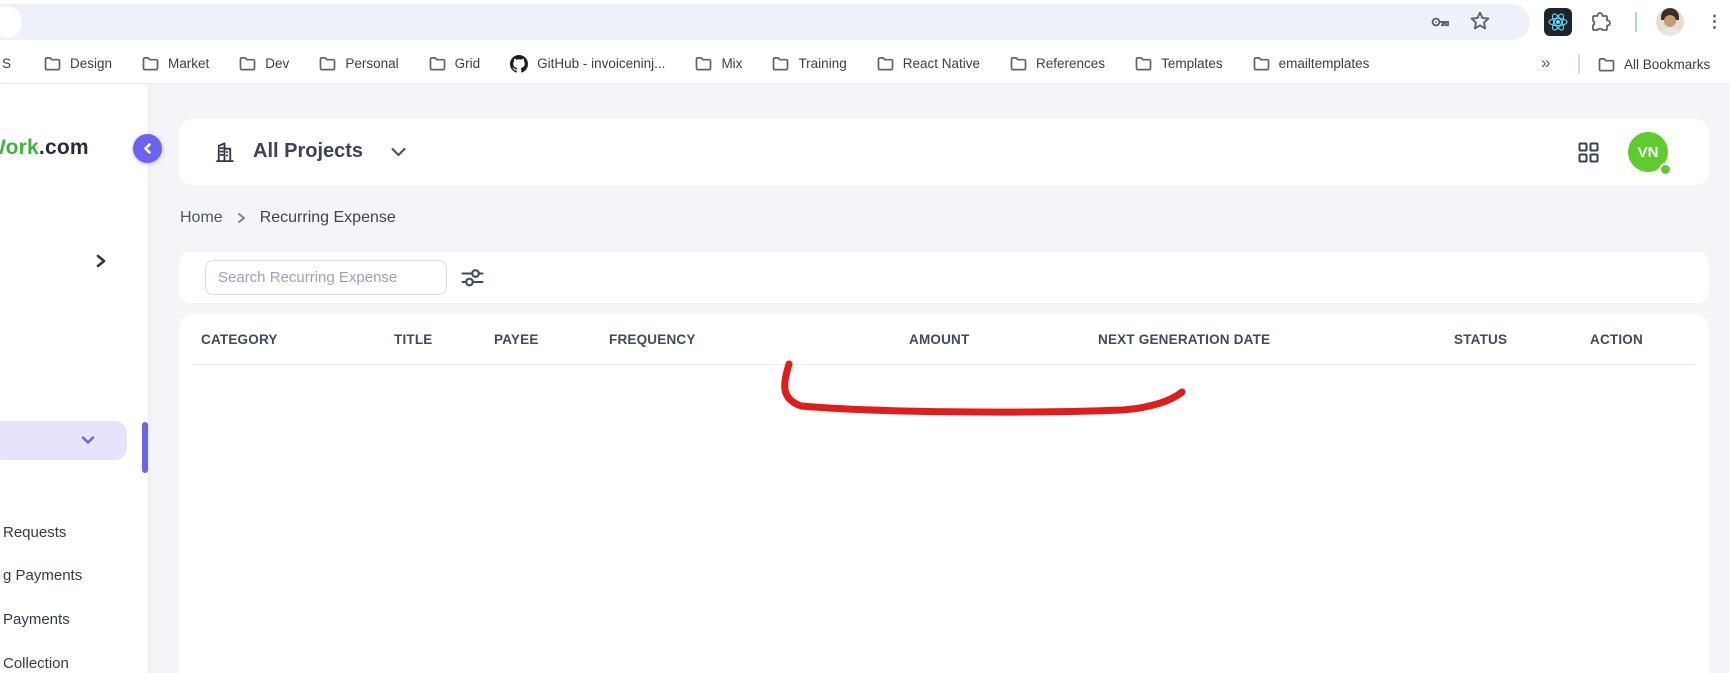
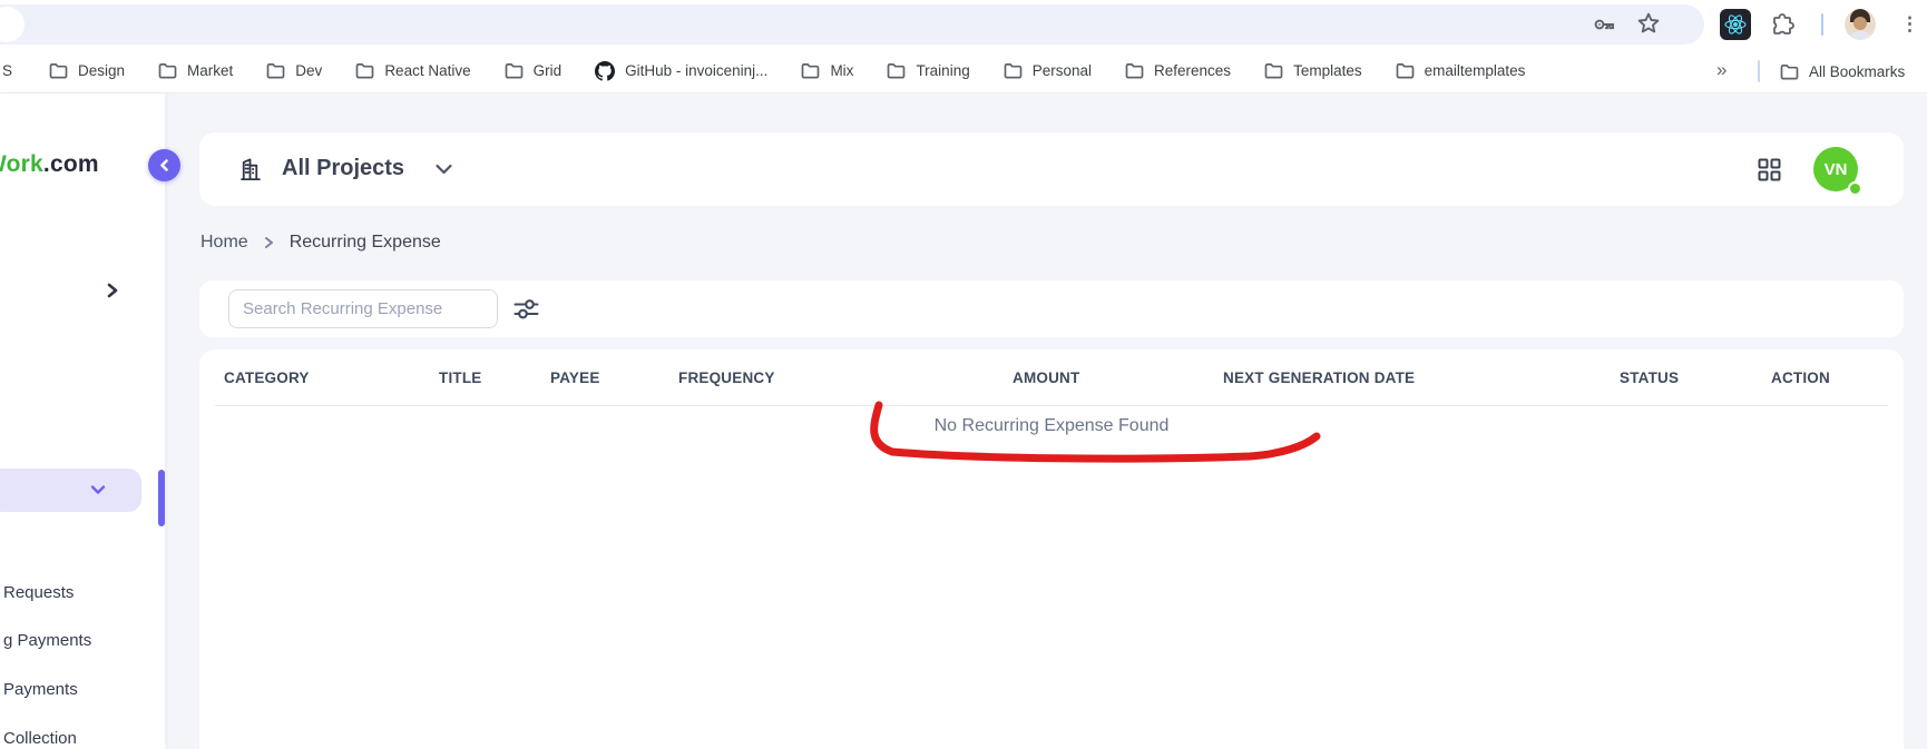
  ⋮
  S
  Design
  Market
  Dev
- Personal
+ React Native
  Grid
  GitHub - invoiceninj...
  Mix
  Training
- React Native
+ Personal
  References
  Templates
  emailtemplates
  »
  All Bookmarks
  ork.com
  Requests
  g Payments
  Payments
  Collection
  All Projects
  VN
  Home
  Recurring Expense
  Search Recurring Expense
  CATEGORY
  TITLE
  PAYEE
  FREQUENCY
  AMOUNT
  NEXT GENERATION DATE
  STATUS
  ACTION
+ No Recurring Expense Found
